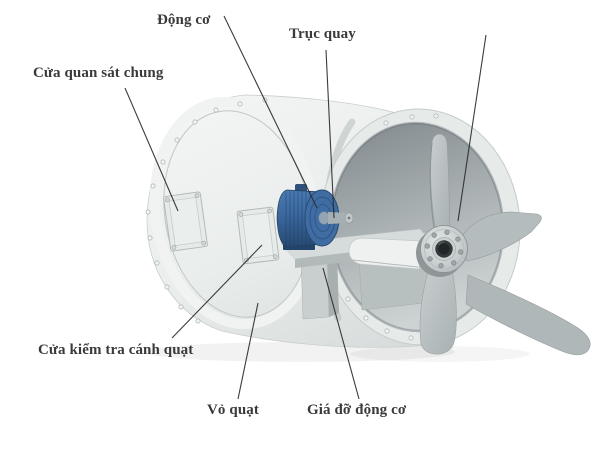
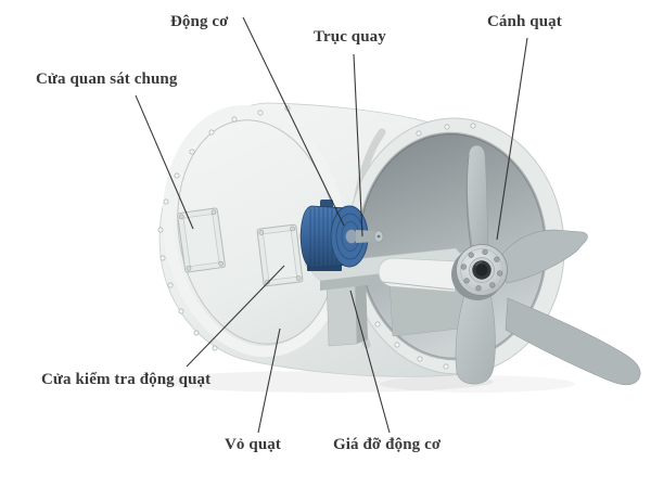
  Động cơ
  Trục quay
+ Cánh quạt
  Cửa quan sát chung
- Cửa kiểm tra cánh quạt
+ Cửa kiểm tra động quạt
  Vỏ quạt
  Giá đỡ động cơ
